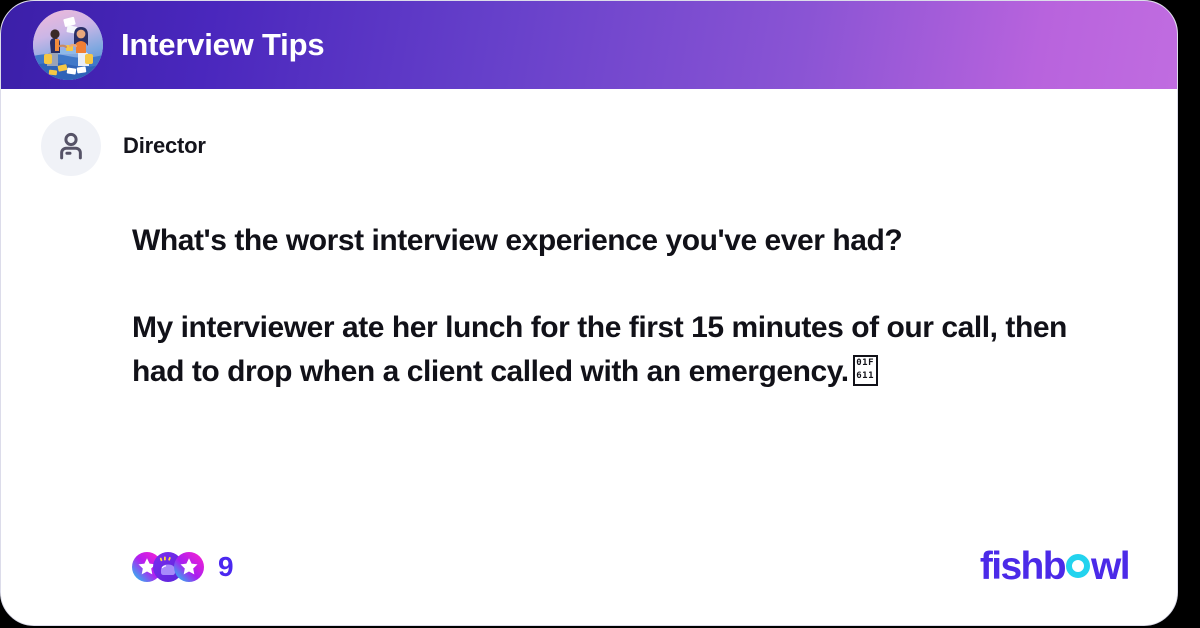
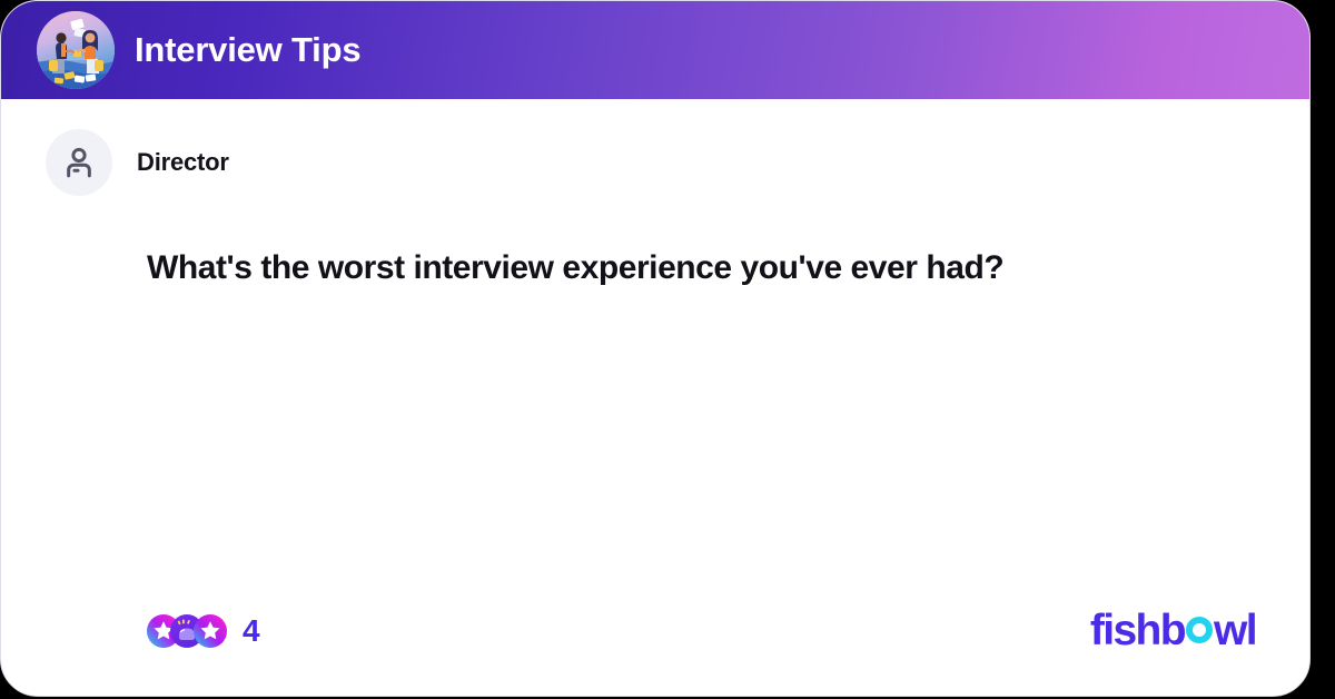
  Interview Tips
  Director
  What's the worst interview experience you've ever had?
- My interviewer ate her lunch for the first 15 minutes of our call, then had to drop when a client called with an emergency.
- 01F
- 611
- 9
+ 4
  fishb
  wl
